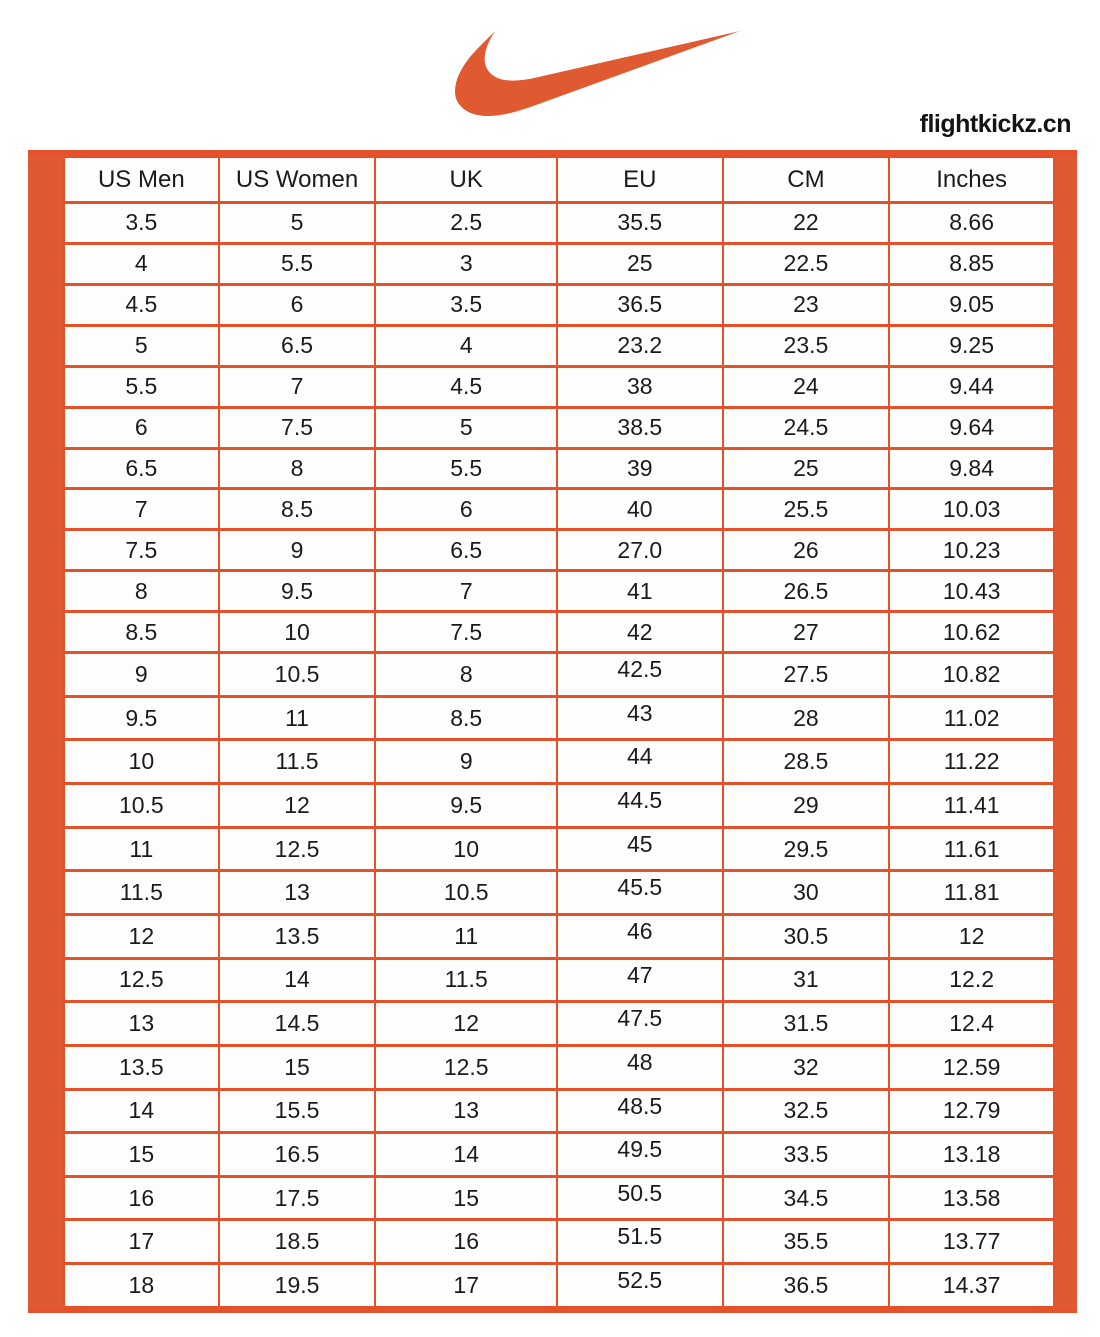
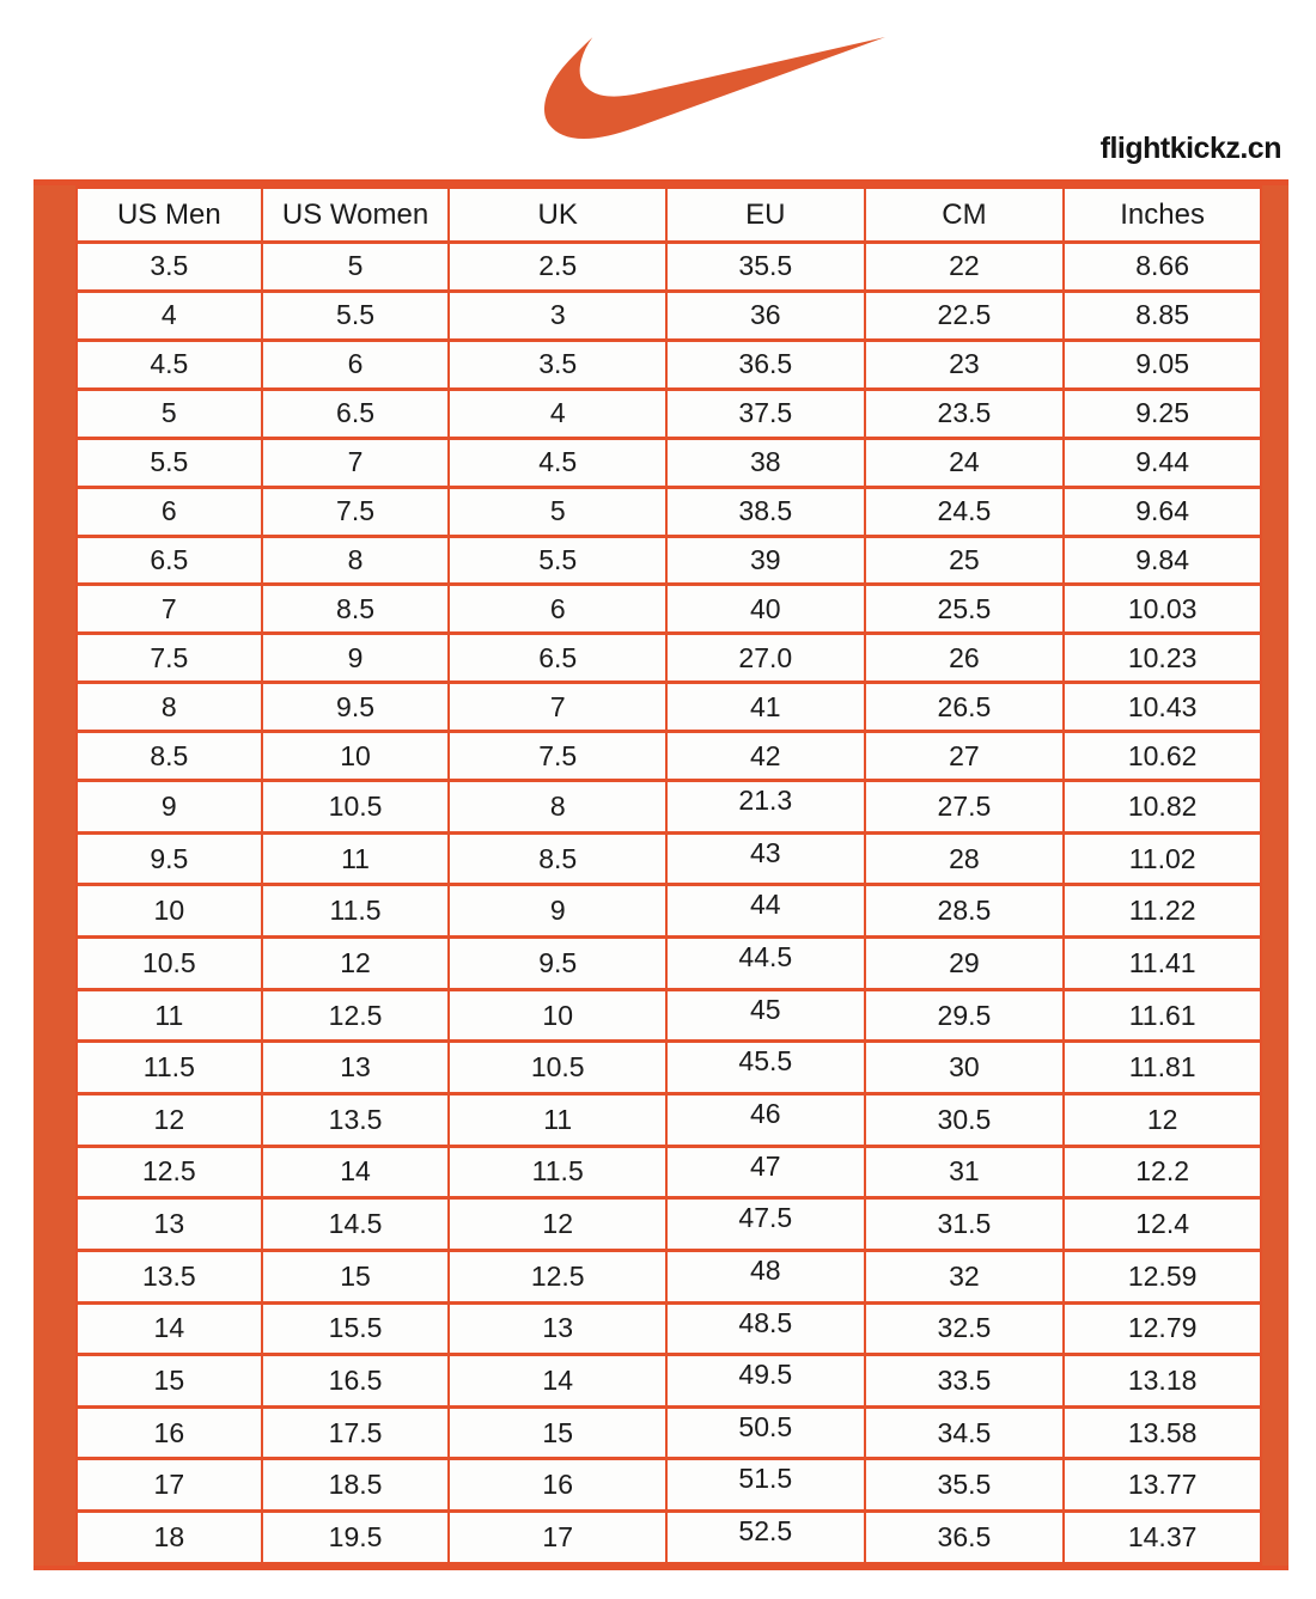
  flightkickz.cn
  US Men	US Women	UK	EU	CM	Inches
  3.5	5	2.5	35.5	22	8.66
- 4	5.5	3	25	22.5	8.85
+ 4	5.5	3	36	22.5	8.85
  4.5	6	3.5	36.5	23	9.05
- 5	6.5	4	23.2	23.5	9.25
+ 5	6.5	4	37.5	23.5	9.25
  5.5	7	4.5	38	24	9.44
  6	7.5	5	38.5	24.5	9.64
  6.5	8	5.5	39	25	9.84
  7	8.5	6	40	25.5	10.03
  7.5	9	6.5	27.0	26	10.23
  8	9.5	7	41	26.5	10.43
  8.5	10	7.5	42	27	10.62
- 9	10.5	8	42.5	27.5	10.82
+ 9	10.5	8	21.3	27.5	10.82
  9.5	11	8.5	43	28	11.02
  10	11.5	9	44	28.5	11.22
  10.5	12	9.5	44.5	29	11.41
  11	12.5	10	45	29.5	11.61
  11.5	13	10.5	45.5	30	11.81
  12	13.5	11	46	30.5	12
  12.5	14	11.5	47	31	12.2
  13	14.5	12	47.5	31.5	12.4
  13.5	15	12.5	48	32	12.59
  14	15.5	13	48.5	32.5	12.79
  15	16.5	14	49.5	33.5	13.18
  16	17.5	15	50.5	34.5	13.58
  17	18.5	16	51.5	35.5	13.77
  18	19.5	17	52.5	36.5	14.37
